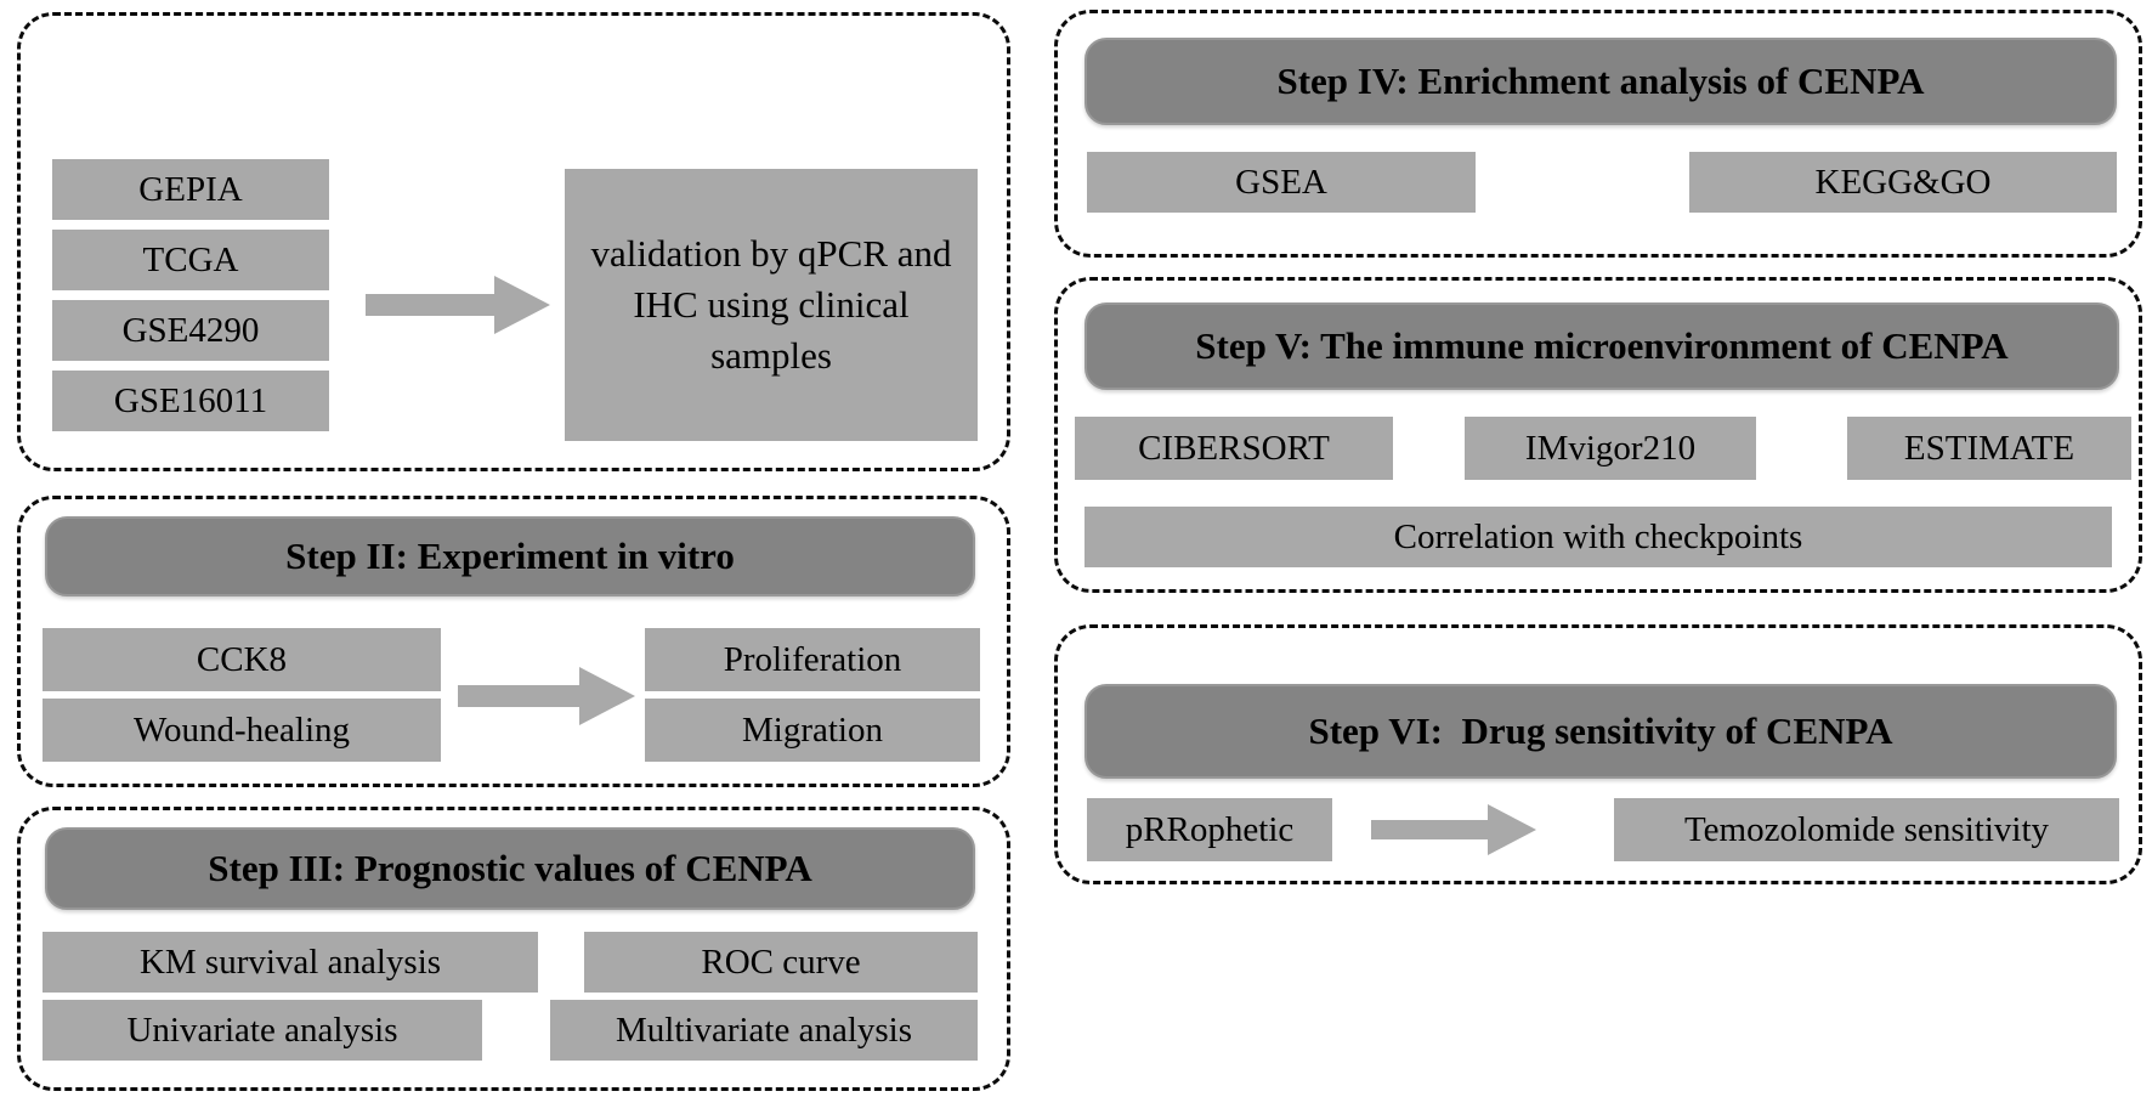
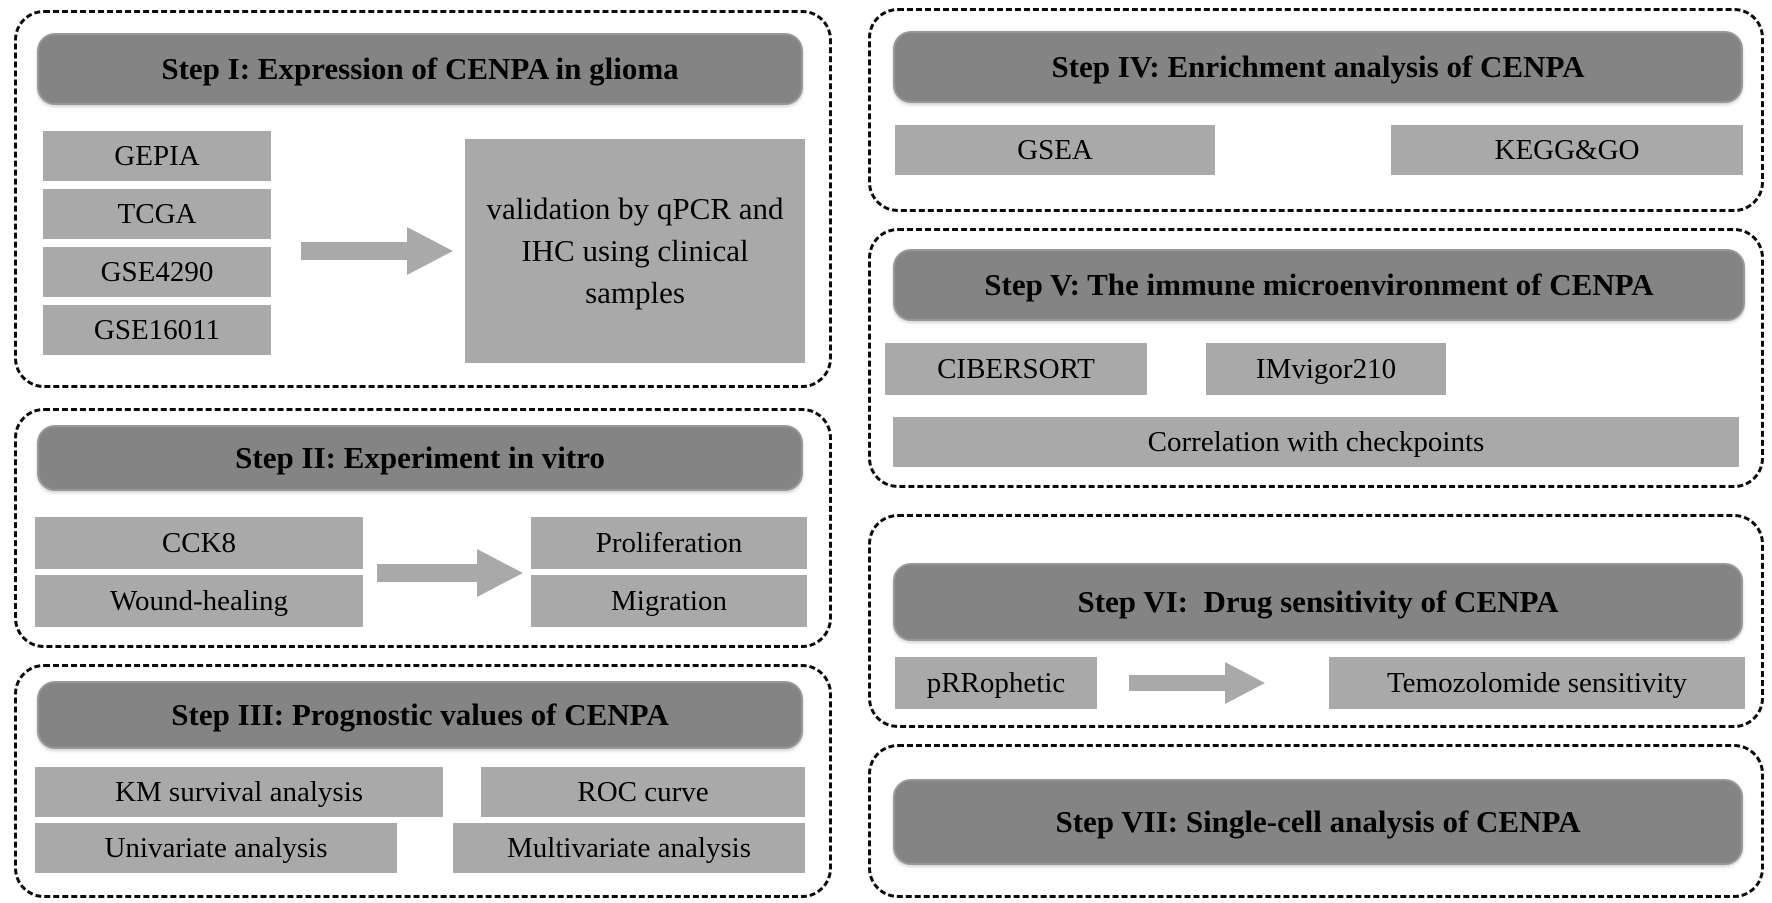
+ Step I: Expression of CENPA in glioma
  GEPIA
  TCGA
  GSE4290
  GSE16011
  validation by qPCR and IHC using clinical samples
  Step II: Experiment in vitro
  CCK8
  Wound-healing
  Proliferation
  Migration
  Step III: Prognostic values of CENPA
  KM survival analysis
  ROC curve
  Univariate analysis
  Multivariate analysis
  Step IV: Enrichment analysis of CENPA
  GSEA
  KEGG&GO
  Step V: The immune microenvironment of CENPA
  CIBERSORT
  IMvigor210
- ESTIMATE
  Correlation with checkpoints
  Step VI: Drug sensitivity of CENPA
  pRRophetic
  Temozolomide sensitivity
+ Step VII: Single-cell analysis of CENPA
